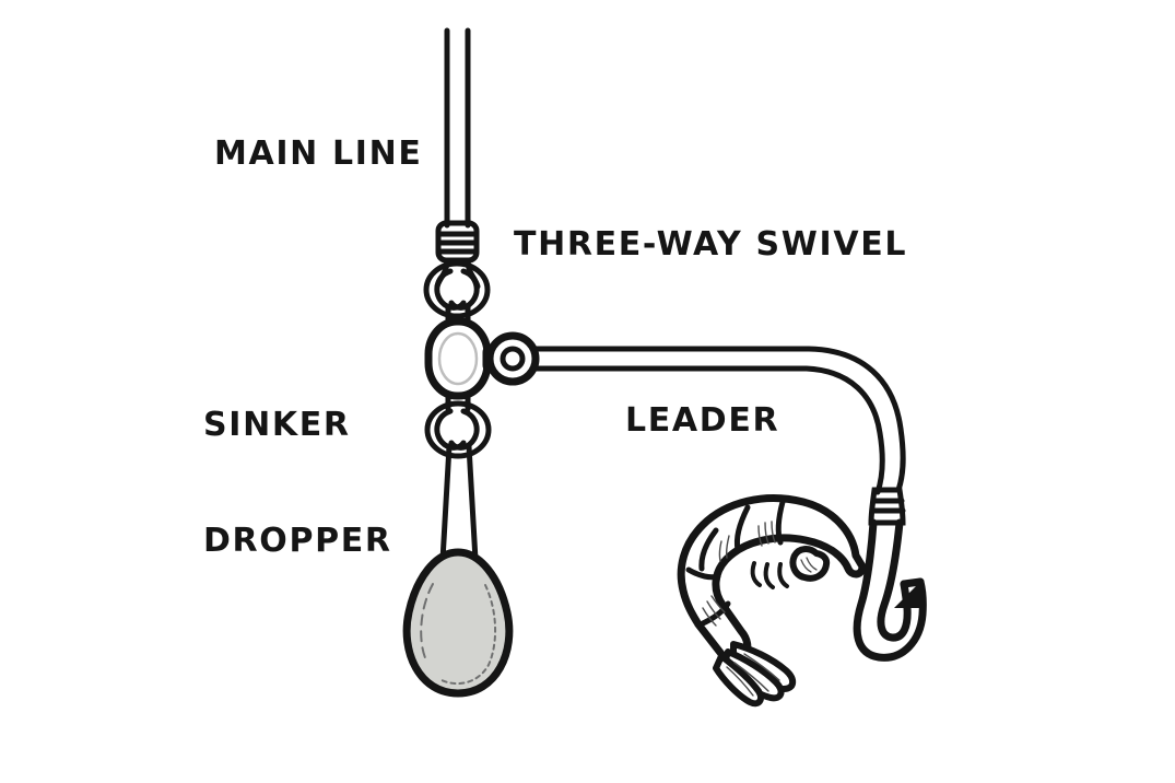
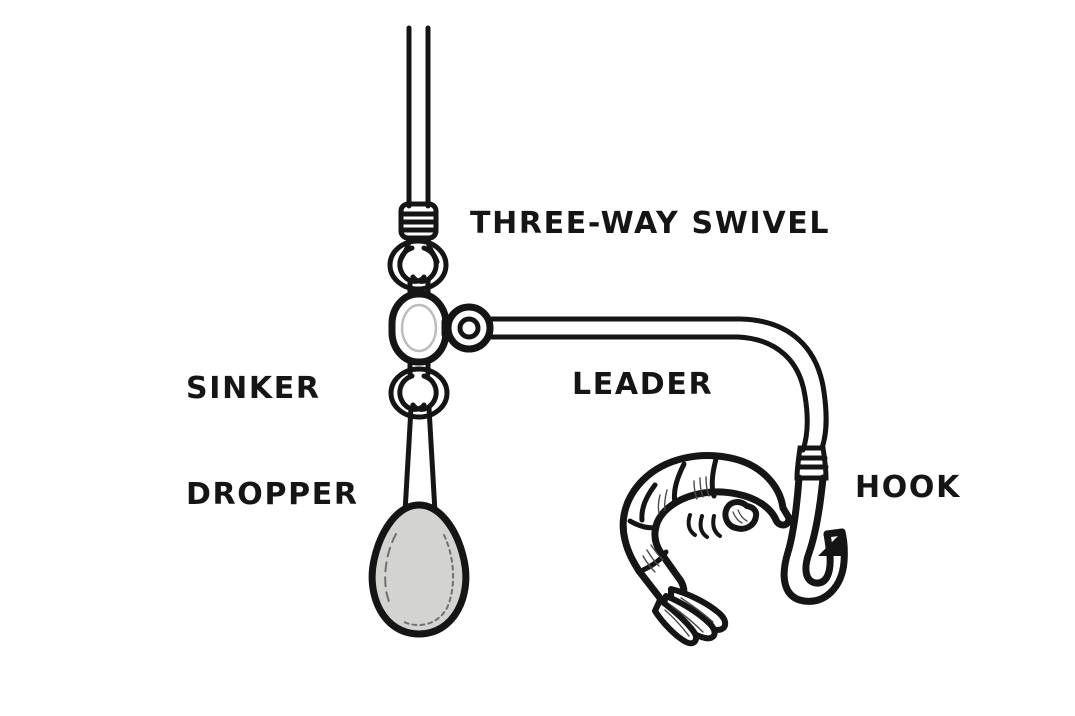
- MAIN LINE
  THREE-WAY SWIVEL
  SINKER
  DROPPER
  LEADER
+ HOOK
